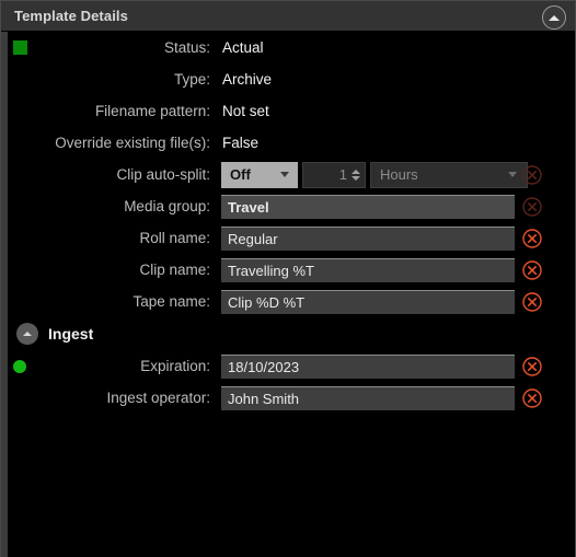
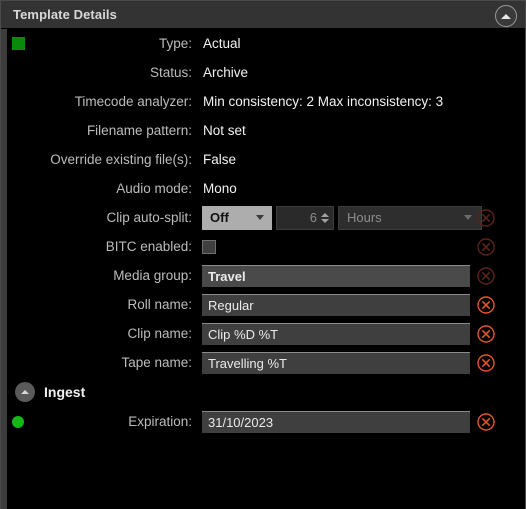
  Template Details
- Status:
+ Type:
  Actual
- Type:
+ Status:
  Archive
+ Timecode analyzer:
+ Min consistency: 2 Max inconsistency: 3
  Filename pattern:
  Not set
  Override existing file(s):
  False
+ Audio mode:
+ Mono
  Clip auto-split:
  Off
- 1
+ 6
  Hours
+ BITC enabled:
  Media group:
  Travel
  Roll name:
  Regular
  Clip name:
- Travelling %T
+ Clip %D %T
  Tape name:
- Clip %D %T
+ Travelling %T
  Ingest
  Expiration:
- 18/10/2023
+ 31/10/2023
- Ingest operator:
- John Smith
